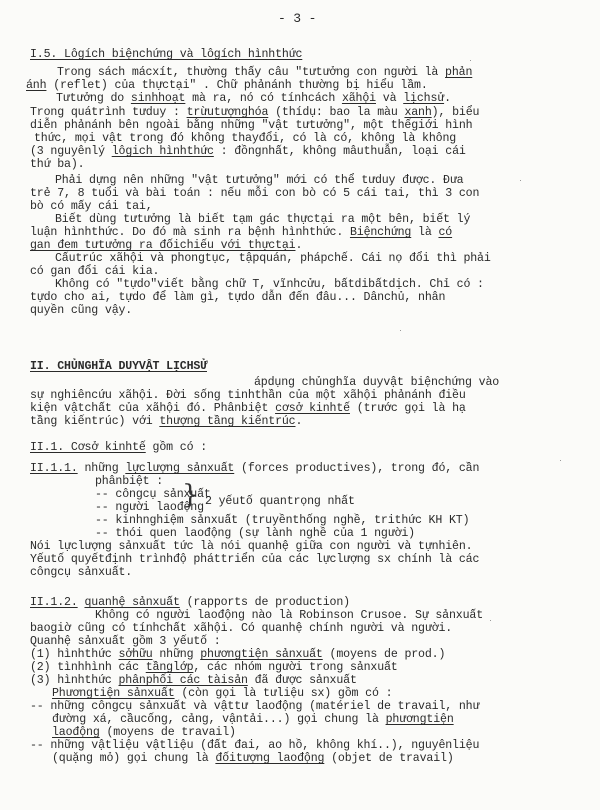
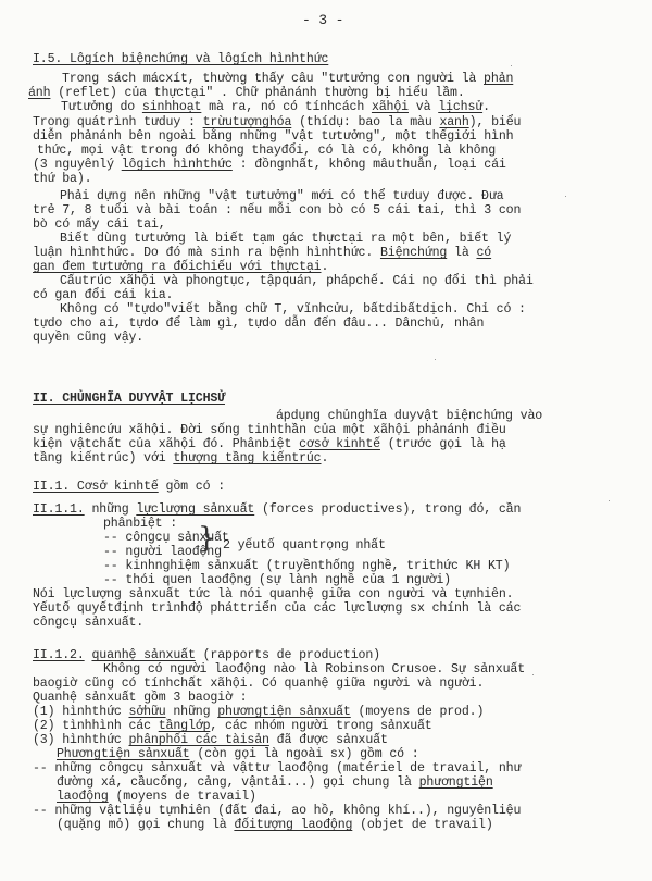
  - 3 -
  I.5. Lôgích biệnchứng và lôgích hìnhthức
  Trong sách mácxít, thường thấy câu "tưtưởng con người là phản
  ánh (reflet) của thựctại" . Chữ phảnánh thường bị hiểu lầm.
  Tưtưởng do sinhhoạt mà ra, nó có tínhcách xãhội và lịchsử.
  Trong quátrình tưduy : trừutượnghóa (thídụ: bao la màu xanh), biểu
  diễn phảnánh bên ngoài bằng những "vật tưtưởng", một thếgiới hình
  thức, mọi vật trong đó không thayđổi, có là có, không là không
  (3 nguyênlý lôgich hìnhthức : đồngnhất, không mâuthuẫn, loại cái
  thứ ba).
  Phải dựng nên những "vật tưtưởng" mới có thể tưduy được. Đưa
  trẻ 7, 8 tuổi và bài toán : nếu mỗi con bò có 5 cái tai, thì 3 con
  bò có mấy cái tai,
  Biết dùng tưtưởng là biết tạm gác thựctại ra một bên, biết lý
  luận hìnhthức. Do đó mà sinh ra bệnh hìnhthức. Biệnchứng là có
  gan đem tưtưởng ra đốichiếu với thựctại.
  Cấutrúc xãhội và phongtục, tậpquán, phápchế. Cái nọ đổi thì phải
  có gan đổi cái kia.
  Không có "tựdo"viết bằng chữ T, vĩnhcửu, bấtdibấtdịch. Chỉ có :
  tựdo cho ai, tựdo để làm gì, tựdo dẫn đến đâu... Dânchủ, nhân
  quyền cũng vậy.
  II. CHỦNGHĨA DUYVẬT LỊCHSỬ
  ápdụng chủnghĩa duyvật biệnchứng vào
  sự nghiêncứu xãhội. Đời sống tinhthần của một xãhội phảnánh điều
  kiện vậtchất của xãhội đó. Phânbiệt cơsở kinhtế (trước gọi là hạ
  tầng kiếntrúc) với thượng tầng kiếntrúc.
  II.1. Cơsở kinhtế gồm có :
  II.1.1. những lựclượng sảnxuất (forces productives), trong đó, cần
  phânbiệt :
  -- côngcụ sảnxuất
  -- người laođộng
  }
  2 yếutố quantrọng nhất
  -- kinhnghiệm sảnxuất (truyềnthống nghề, trithức KH KT)
  -- thói quen laođộng (sự lành nghề của 1 người)
  Nói lựclượng sảnxuất tức là nói quanhệ giữa con người và tựnhiên.
  Yếutố quyếtđịnh trìnhđộ pháttriển của các lựclượng sx chính là các
  côngcụ sảnxuất.
  II.1.2. quanhệ sảnxuất (rapports de production)
  Không có người laođộng nào là Robinson Crusoe. Sự sảnxuất
- baogiờ cũng có tínhchất xãhội. Có quanhệ chính người và người.
+ baogiờ cũng có tínhchất xãhội. Có quanhệ giữa người và người.
- Quanhệ sảnxuất gồm 3 yếutố :
+ Quanhệ sảnxuất gồm 3 baogiờ :
  (1) hìnhthức sởhữu những phươngtiện sảnxuất (moyens de prod.)
  (2) tìnhhình các tầnglớp, các nhóm người trong sảnxuất
  (3) hìnhthức phânphối các tàisản đã được sảnxuất
- Phươngtiện sảnxuất (còn gọi là tưliệu sx) gồm có :
+ Phươngtiện sảnxuất (còn gọi là ngoài sx) gồm có :
  -- những côngcụ sảnxuất và vậttư laođộng (matériel de travail, như
  đường xá, cầucống, cảng, vậntải...) gọi chung là phươngtiện
  laođộng (moyens de travail)
- -- những vậtliệu vậtliệu (đất đai, ao hồ, không khí..), nguyênliệu
+ -- những vậtliệu tựnhiên (đất đai, ao hồ, không khí..), nguyênliệu
  (quặng mỏ) gọi chung là đốitượng laođộng (objet de travail)
